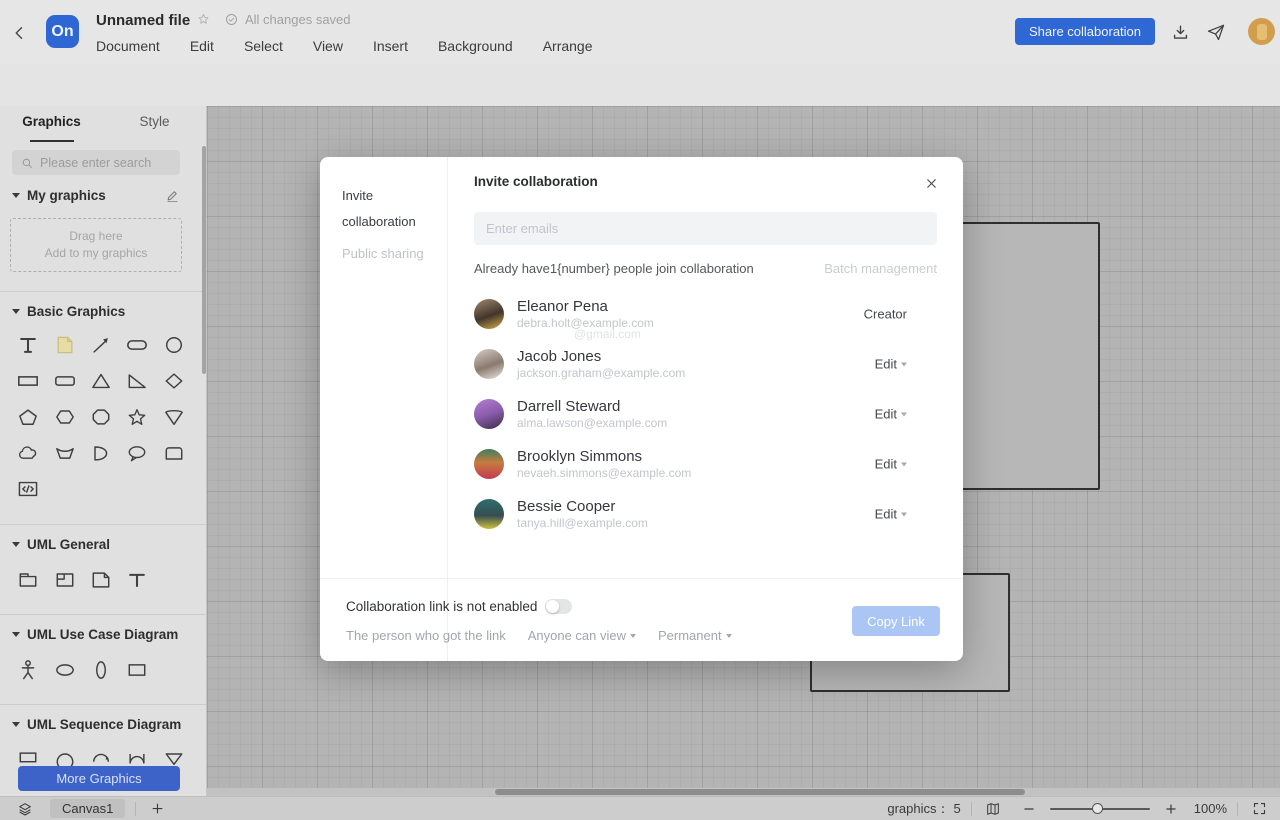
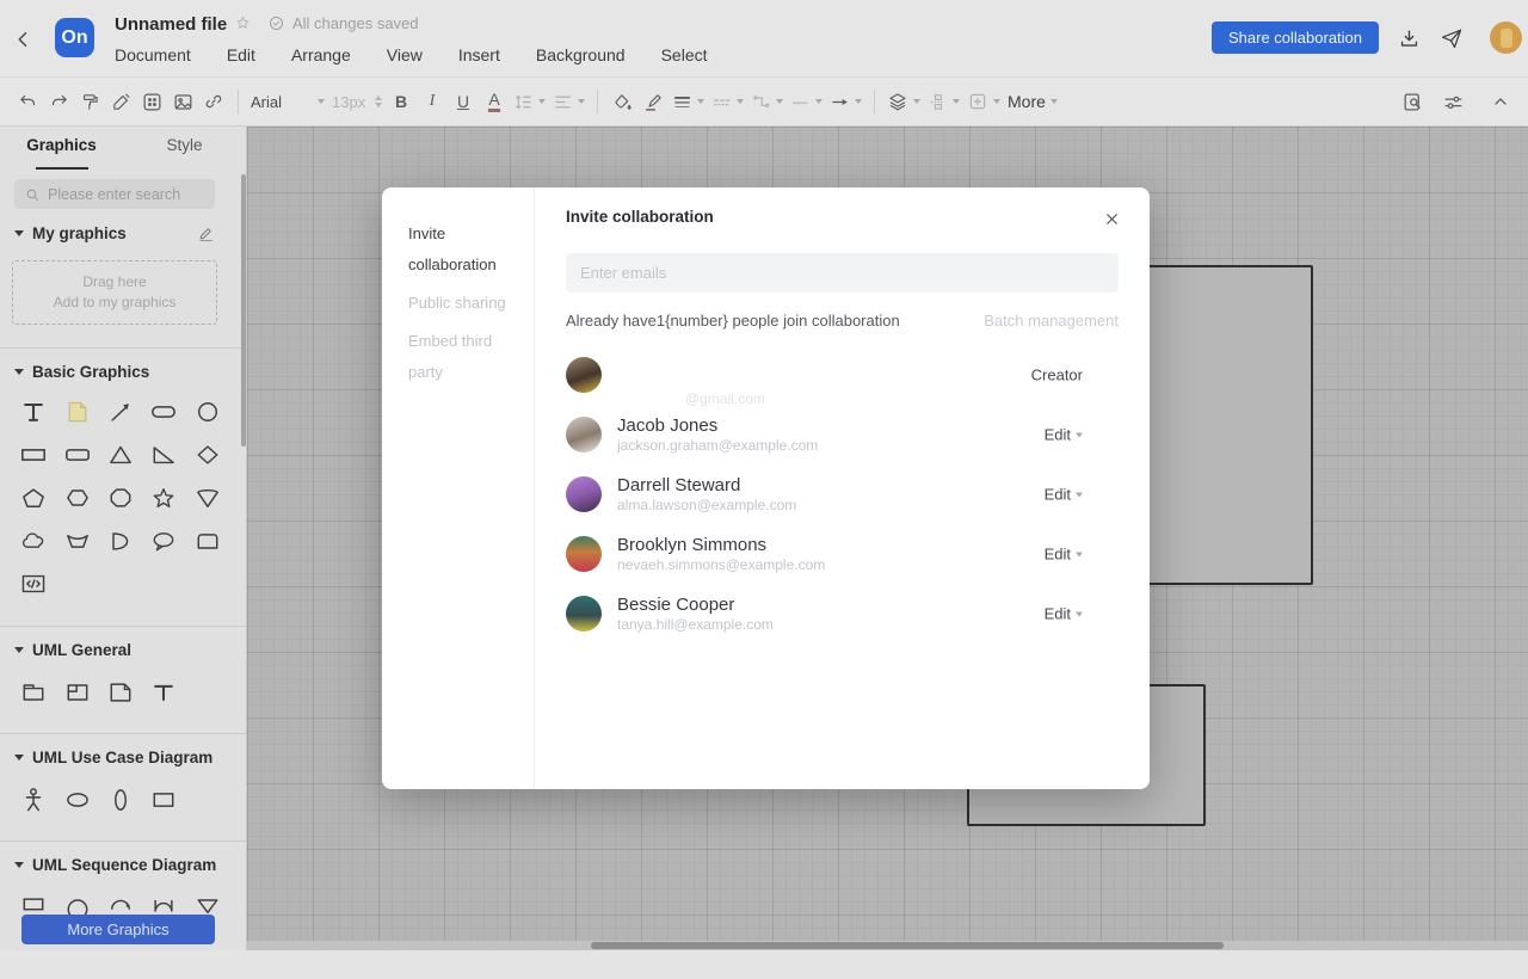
  On
  Unnamed file
  All changes saved
  Document
  Edit
- Select
+ Arrange
  View
  Insert
  Background
- Arrange
+ Select
  Share collaboration
+ Arial
+ 13px
+ B
+ I
+ U
+ A
+ More
  Graphics
  Style
  Please enter search
  My graphics
  Drag here
  Add to my graphics
  Basic Graphics
  UML General
  UML Use Case Diagram
  UML Sequence Diagram
  More Graphics
- Canvas1
- graphics：
- 5
- 100%
  Invite collaboration
  Public sharing
+ Embed third party
  Invite collaboration
  Enter emails
  Already have1{number} people join collaboration
  Batch management
- Eleanor Pena
- debra.holt@example.com
  @gmail.com
  Creator
  Jacob Jones
  jackson.graham@example.com
  Edit
  Darrell Steward
  alma.lawson@example.com
  Edit
  Brooklyn Simmons
  nevaeh.simmons@example.com
  Edit
  Bessie Cooper
  tanya.hill@example.com
  Edit
- Collaboration link is not enabled
- The person who got the link
- Anyone can view
- Permanent
- Copy Link
